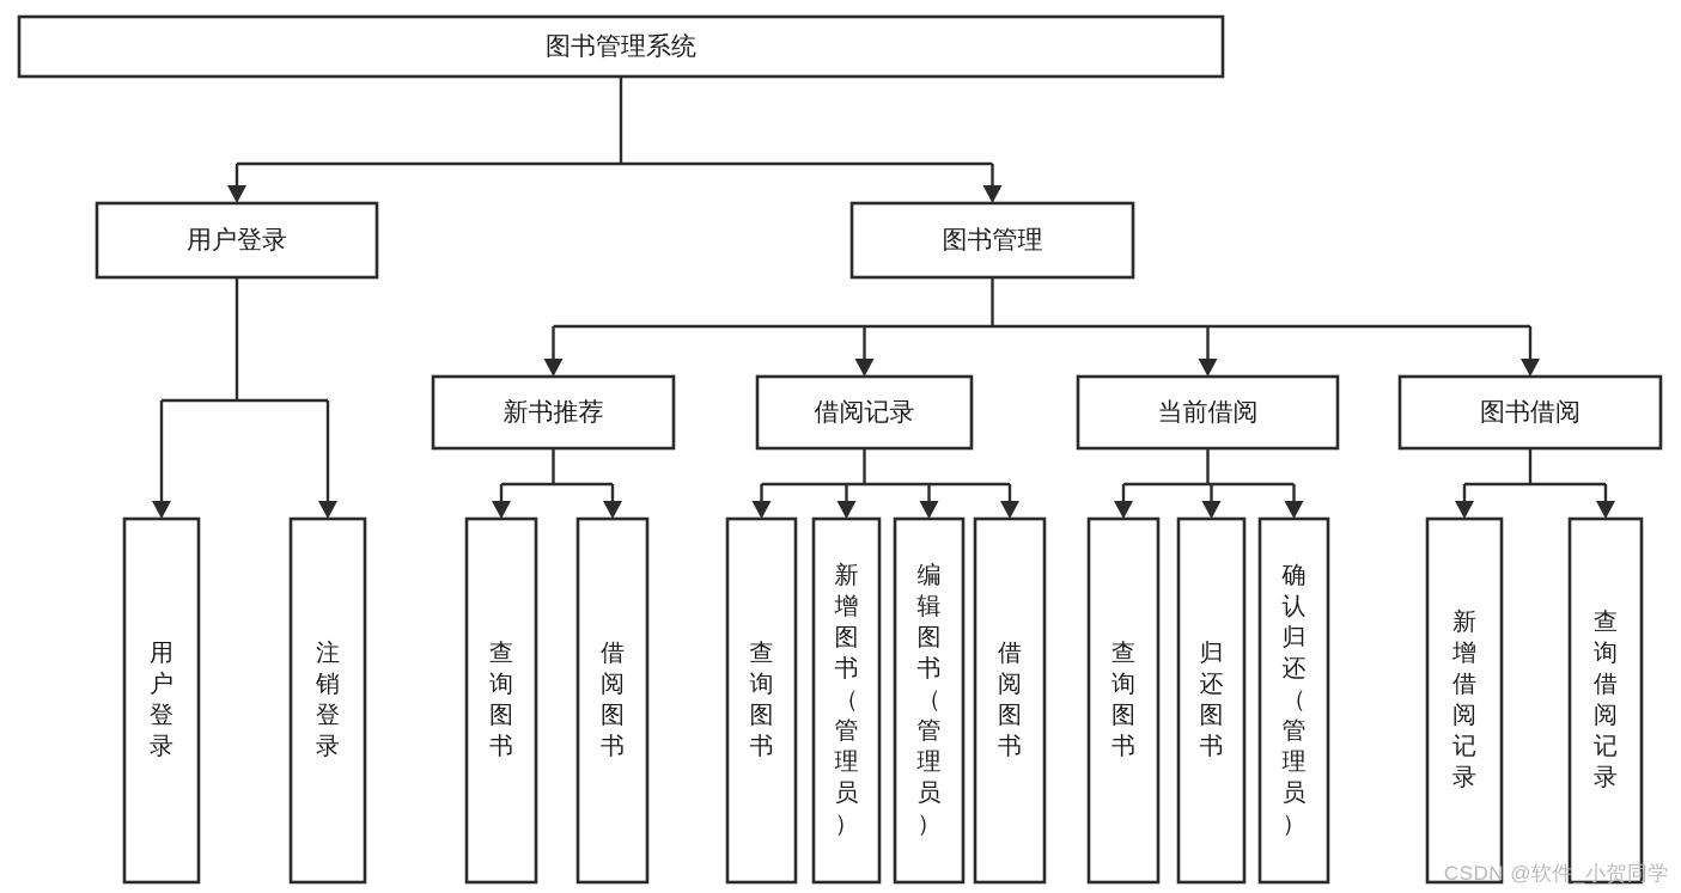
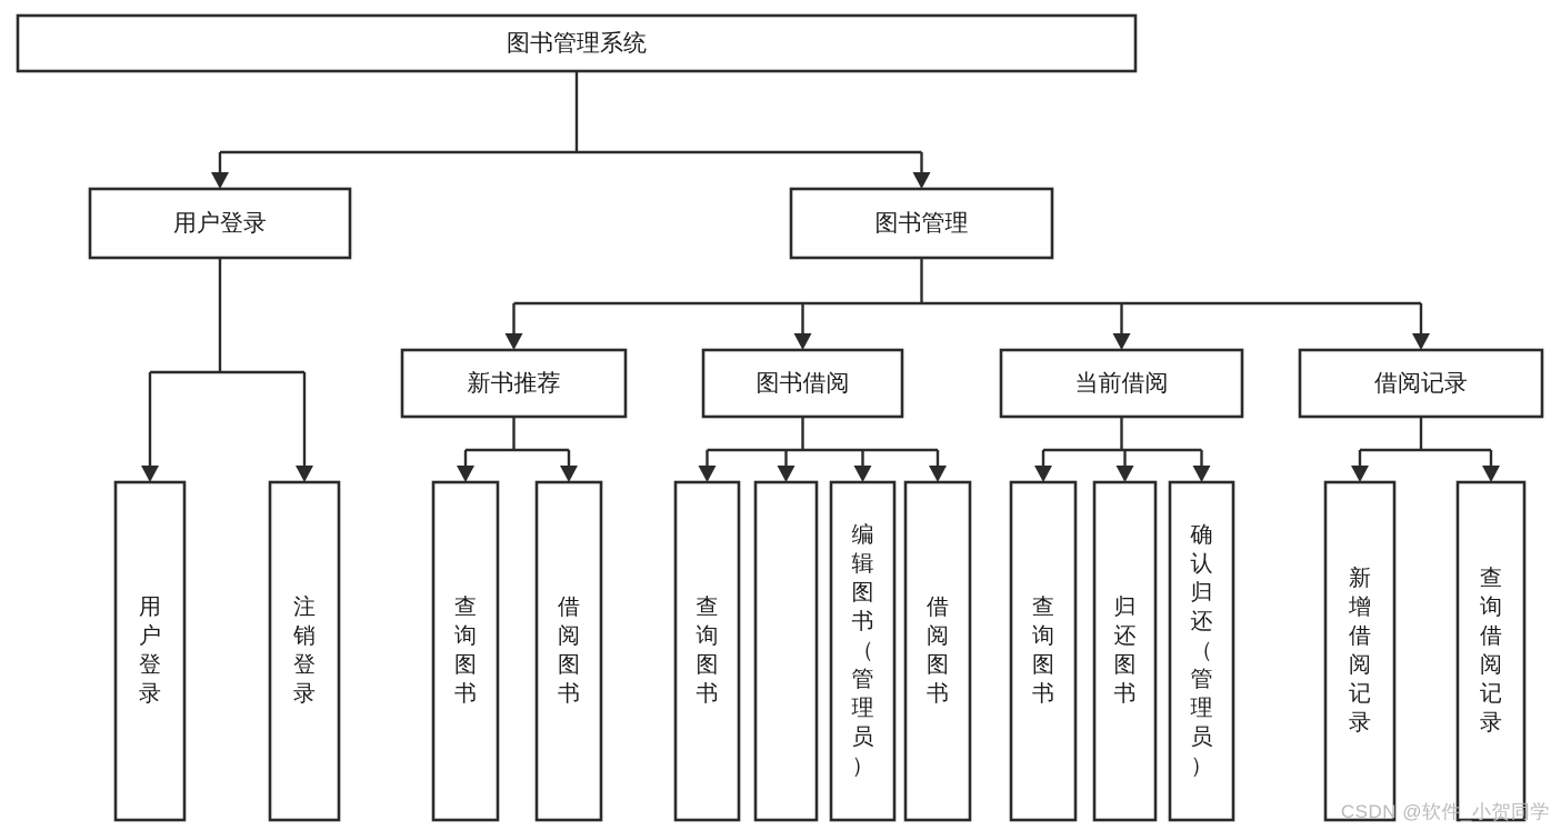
  图书管理系统
  用户登录
  用户登录
  注销登录
  图书管理
  新书推荐
  查询图书
  借阅图书
- 借阅记录
+ 图书借阅
  查询图书
- 新增图书（管理员）
  编辑图书（管理员）
  借阅图书
  当前借阅
  查询图书
  归还图书
  确认归还（管理员）
- 图书借阅
+ 借阅记录
  新增借阅记录
  查询借阅记录
  CSDN @软件_小贺同学
